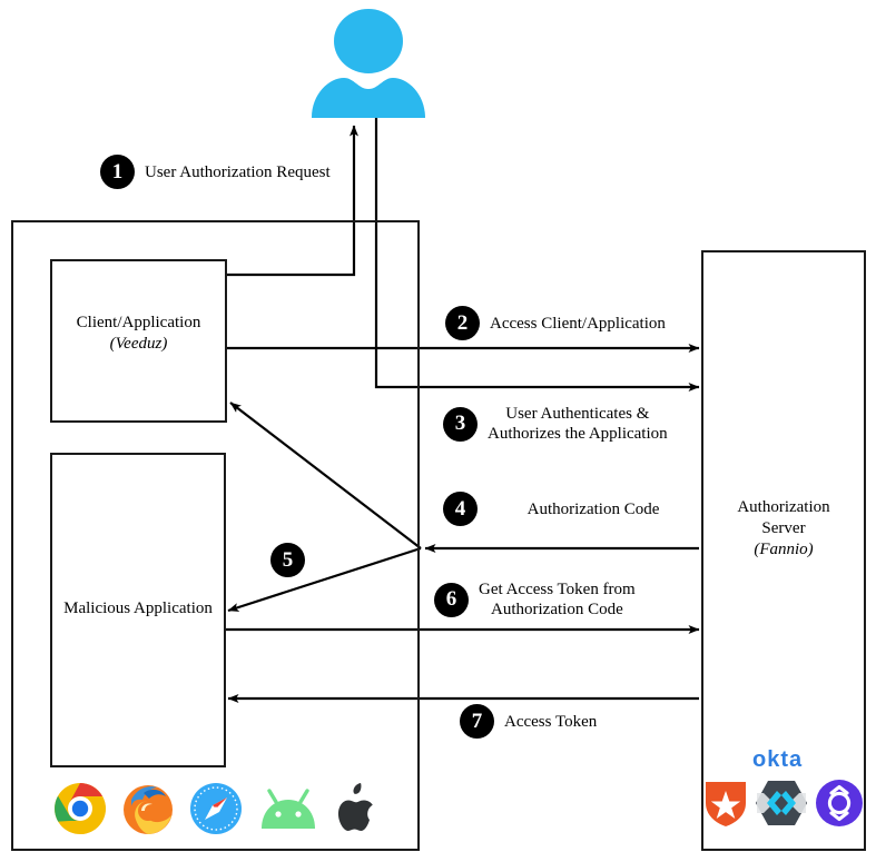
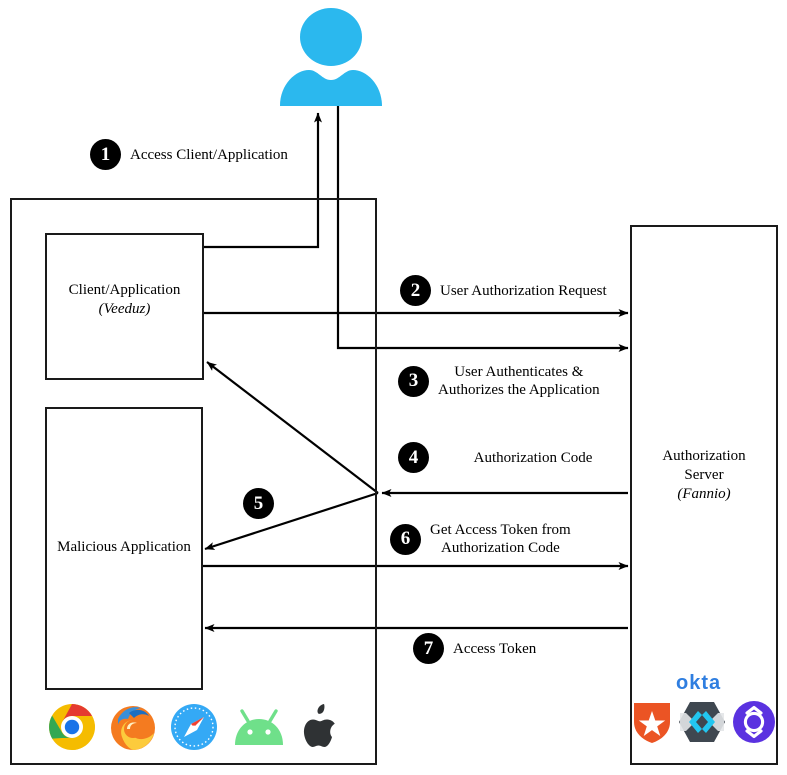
  Client/Application
  (Veeduz)
  Malicious Application
  Authorization
  Server
  (Fannio)
  1
- User Authorization Request
+ Access Client/Application
  2
- Access Client/Application
+ User Authorization Request
  3
  User Authenticates &
  Authorizes the Application
  4
  Authorization Code
  5
  6
  Get Access Token from
  Authorization Code
  7
  Access Token
  okta
